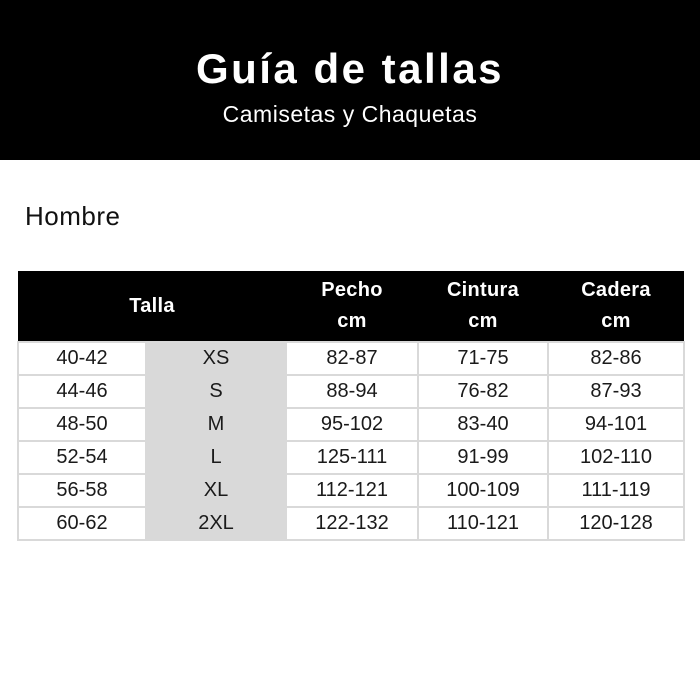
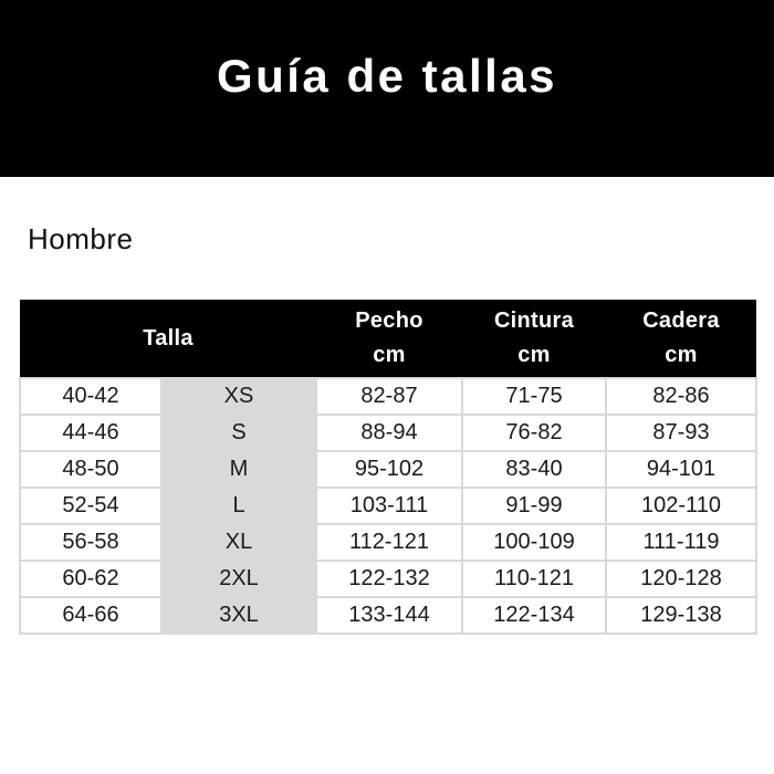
  Guía de tallas
- Camisetas y Chaquetas
  Hombre
  Talla	Pecho cm	Cintura cm	Cadera cm
  40-42	XS	82-87	71-75	82-86
  44-46	S	88-94	76-82	87-93
  48-50	M	95-102	83-40	94-101
- 52-54	L	125-111	91-99	102-110
+ 52-54	L	103-111	91-99	102-110
  56-58	XL	112-121	100-109	111-119
  60-62	2XL	122-132	110-121	120-128
+ 64-66	3XL	133-144	122-134	129-138
